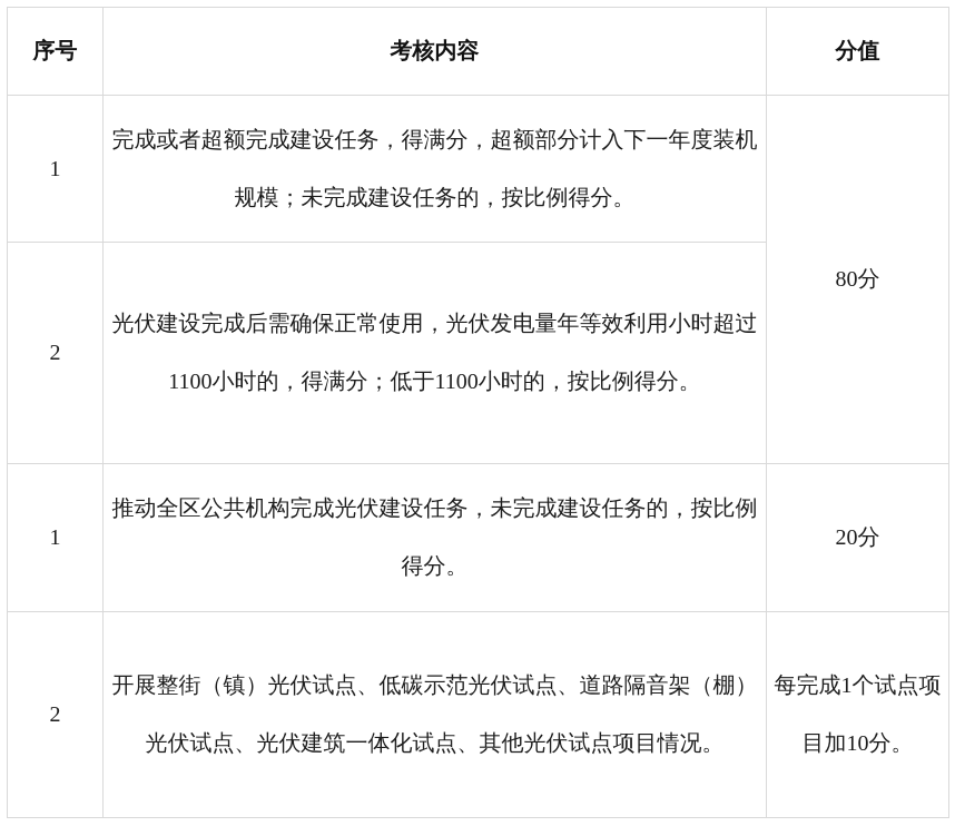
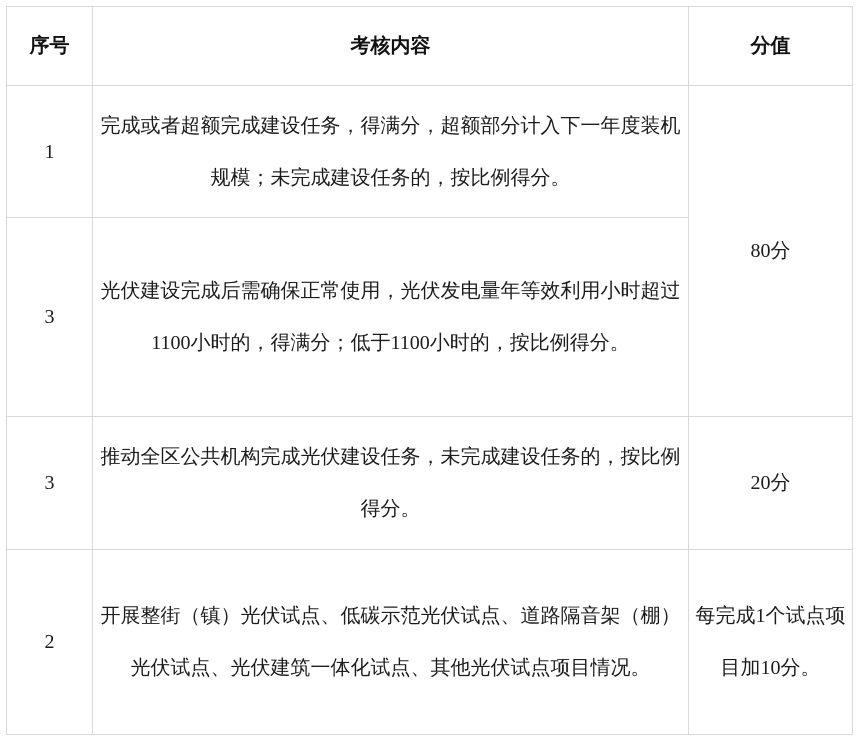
  序号	考核内容	分值
  1	完成或者超额完成建设任务，得满分，超额部分计入下一年度装机规模；未完成建设任务的，按比例得分。	80分
- 2	光伏建设完成后需确保正常使用，光伏发电量年等效利用小时超过1100小时的，得满分；低于1100小时的，按比例得分。
+ 3	光伏建设完成后需确保正常使用，光伏发电量年等效利用小时超过1100小时的，得满分；低于1100小时的，按比例得分。
- 1	推动全区公共机构完成光伏建设任务，未完成建设任务的，按比例得分。	20分
+ 3	推动全区公共机构完成光伏建设任务，未完成建设任务的，按比例得分。	20分
  2	开展整街（镇）光伏试点、低碳示范光伏试点、道路隔音架（棚）光伏试点、光伏建筑一体化试点、其他光伏试点项目情况。	每完成1个试点项目加10分。
